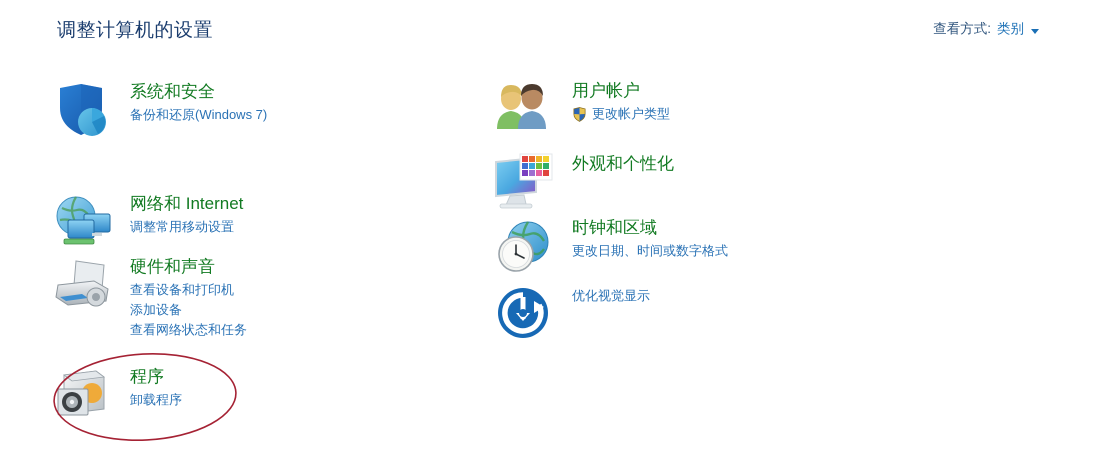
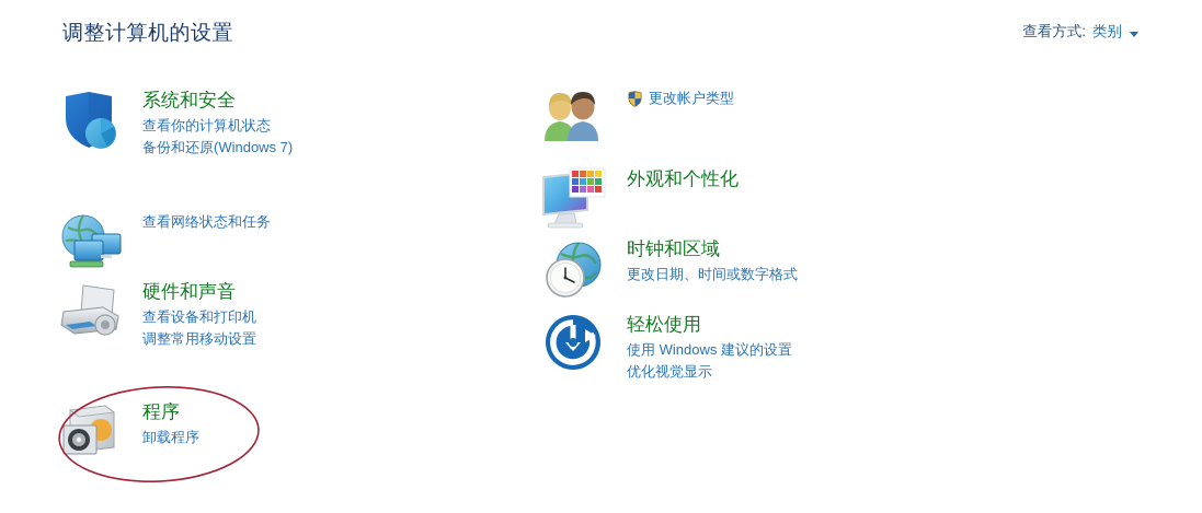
  调整计算机的设置
  查看方式:
  类别
  系统和安全
+ 查看你的计算机状态
  备份和还原(Windows 7)
- 网络和 Internet
- 调整常用移动设置
+ 查看网络状态和任务
  硬件和声音
  查看设备和打印机
- 添加设备
- 查看网络状态和任务
+ 调整常用移动设置
  程序
  卸载程序
- 用户帐户
  更改帐户类型
  外观和个性化
  时钟和区域
  更改日期、时间或数字格式
+ 轻松使用
+ 使用 Windows 建议的设置
  优化视觉显示
